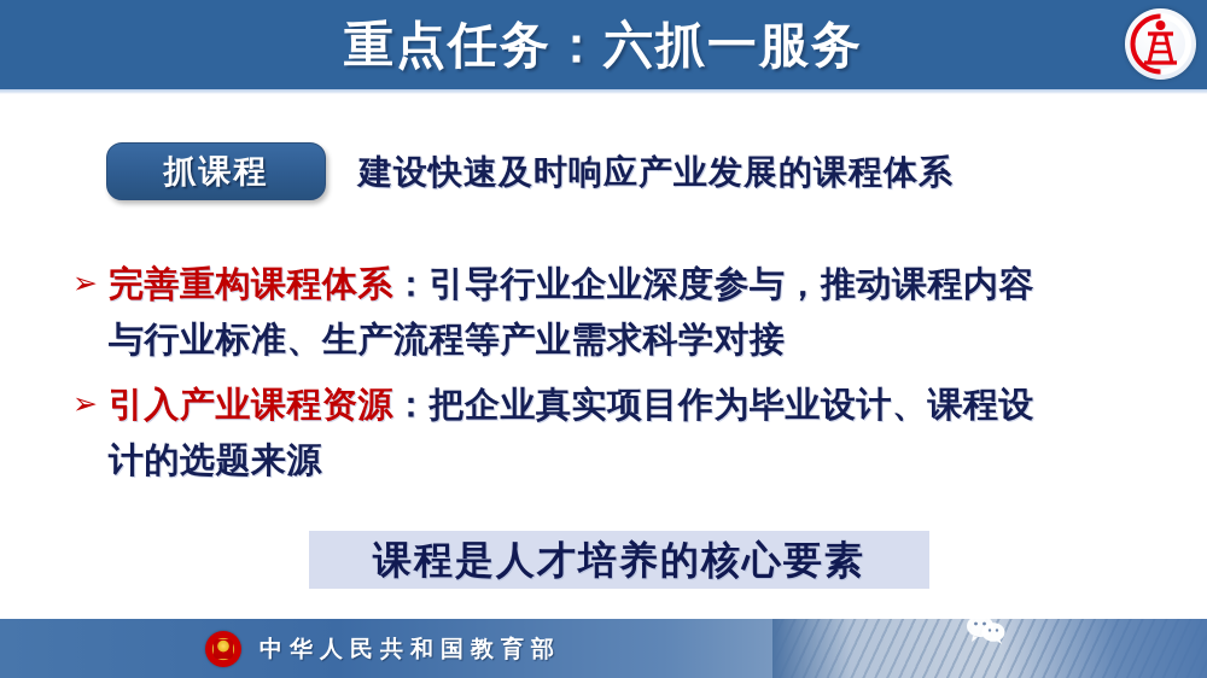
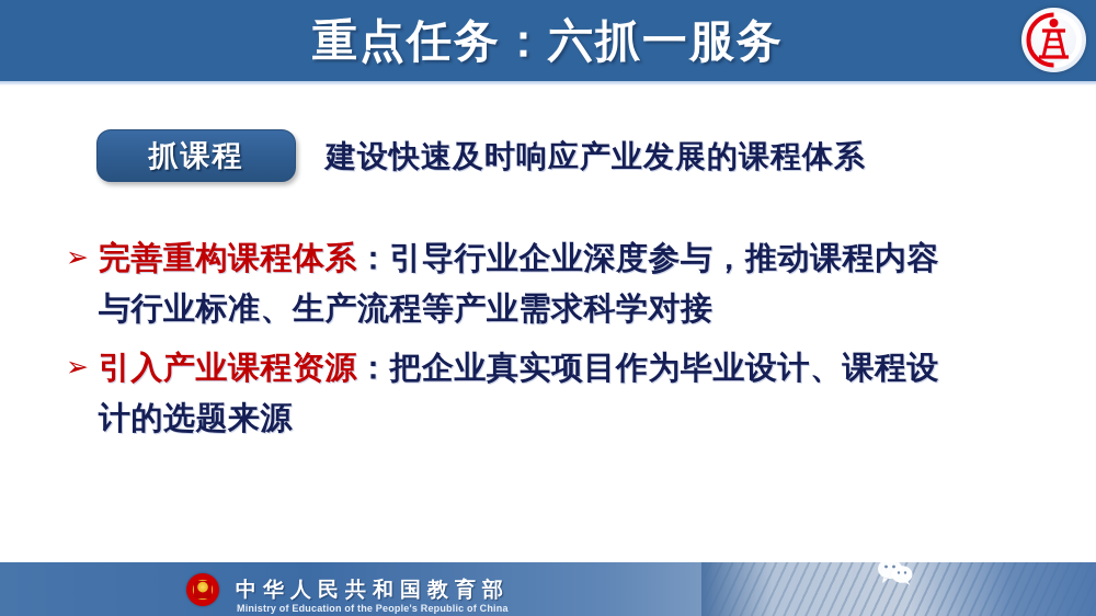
  重点任务：六抓一服务
  抓课程
  建设快速及时响应产业发展的课程体系
  ➢
  完善重构课程体系：引导行业企业深度参与，推动课程内容
  与行业标准、生产流程等产业需求科学对接
  ➢
  引入产业课程资源：把企业真实项目作为毕业设计、课程设
  计的选题来源
- 课程是人才培养的核心要素
  中华人民共和国教育部
+ Ministry of Education of the People's Republic of China
